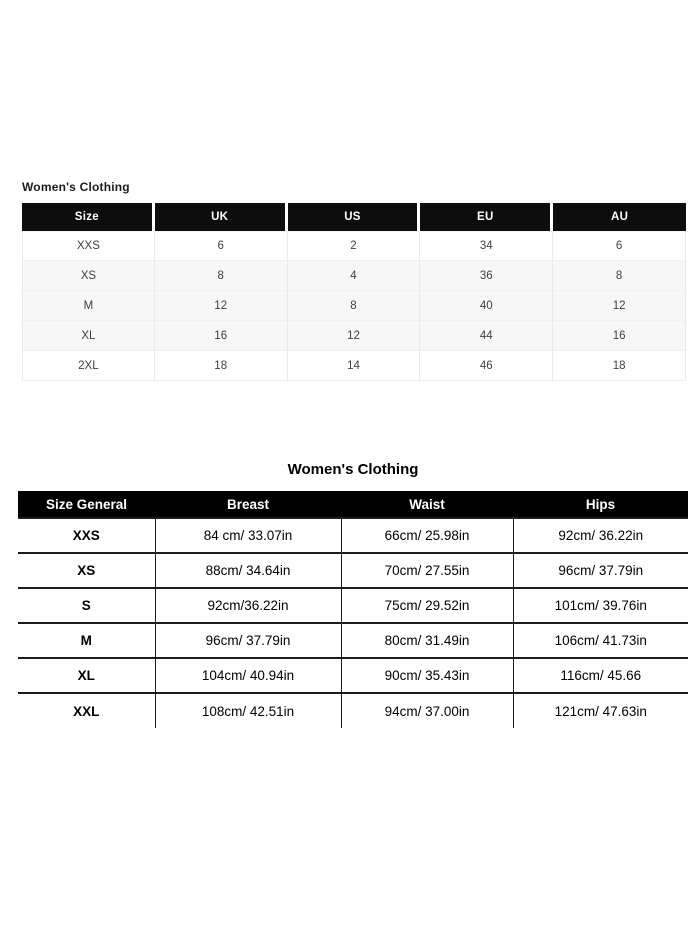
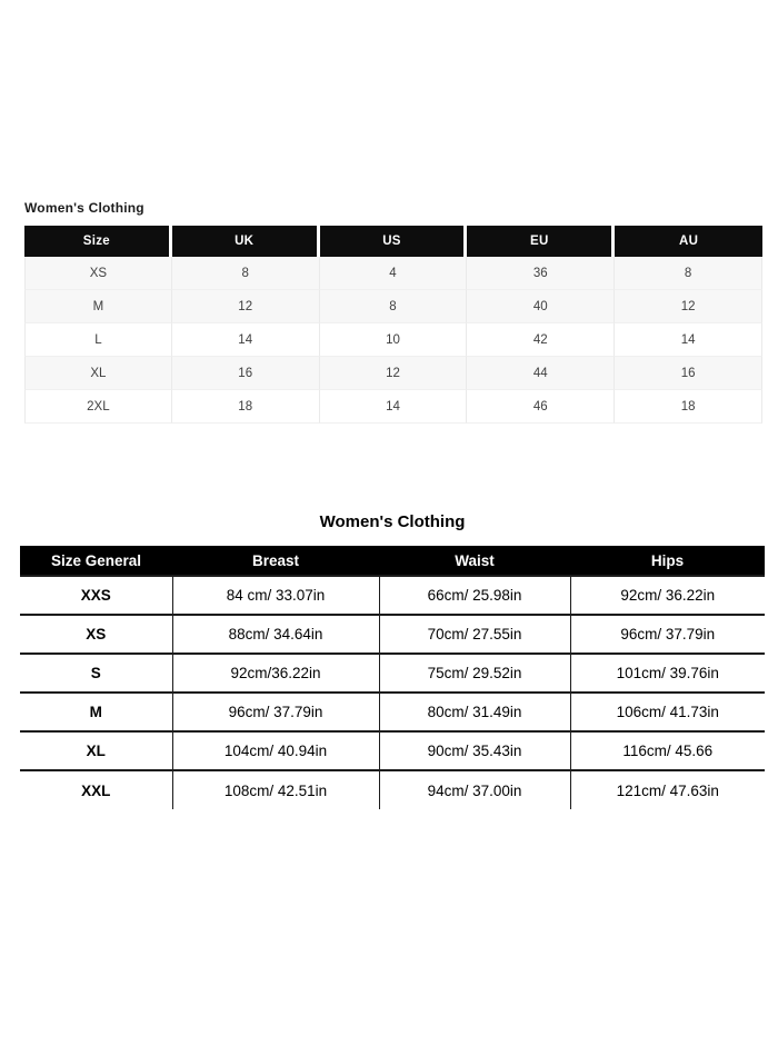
  Women's Clothing
  Size	UK	US	EU	AU
- XXS	6	2	34	6
  XS	8	4	36	8
  M	12	8	40	12
+ L	14	10	42	14
  XL	16	12	44	16
  2XL	18	14	46	18
  Women's Clothing
  Size General	Breast	Waist	Hips
  XXS	84 cm/ 33.07in	66cm/ 25.98in	92cm/ 36.22in
  XS	88cm/ 34.64in	70cm/ 27.55in	96cm/ 37.79in
  S	92cm/36.22in	75cm/ 29.52in	101cm/ 39.76in
  M	96cm/ 37.79in	80cm/ 31.49in	106cm/ 41.73in
  XL	104cm/ 40.94in	90cm/ 35.43in	116cm/ 45.66
  XXL	108cm/ 42.51in	94cm/ 37.00in	121cm/ 47.63in
